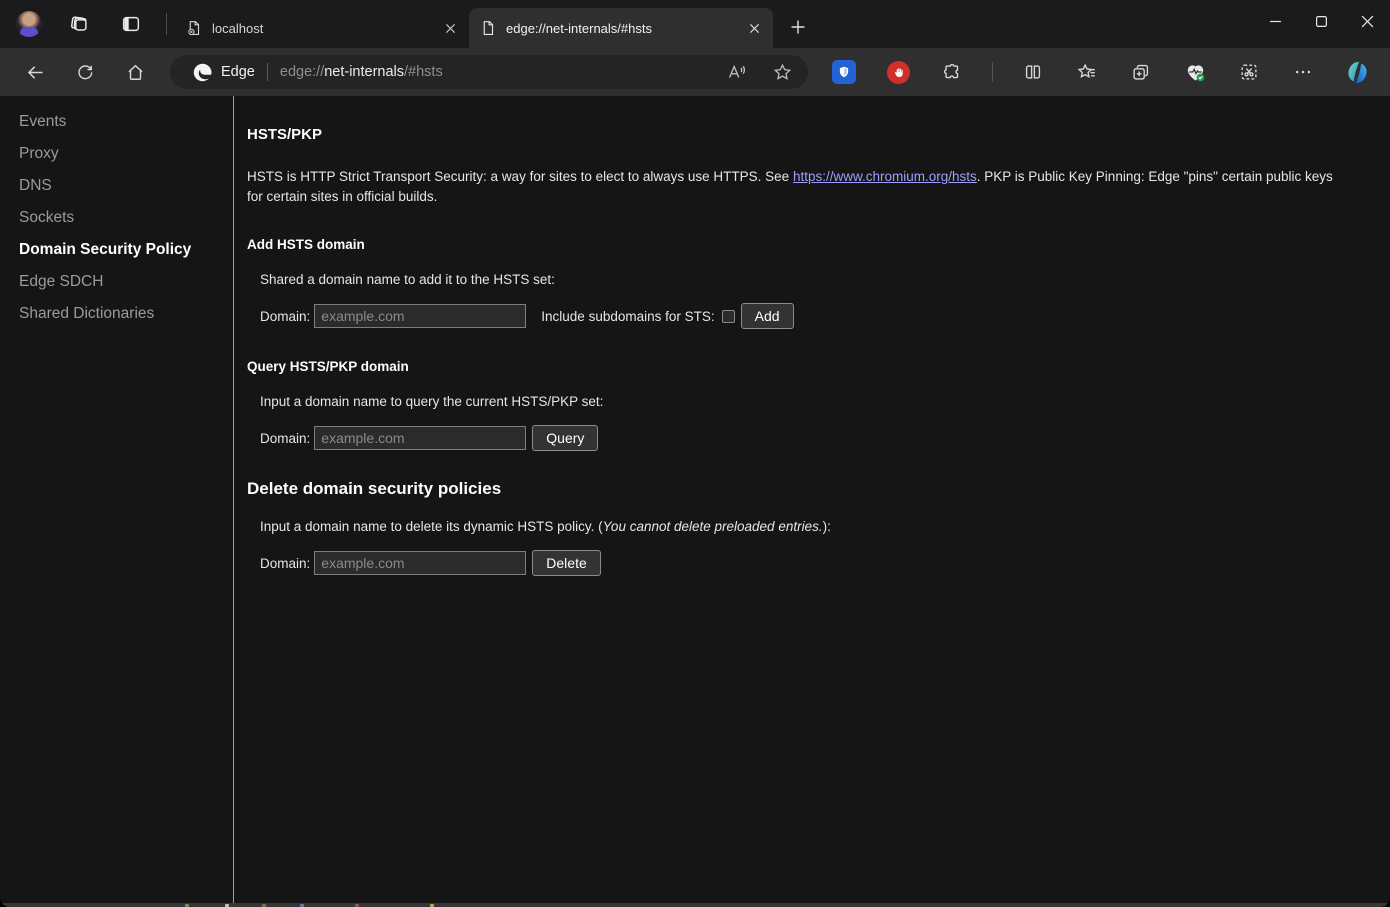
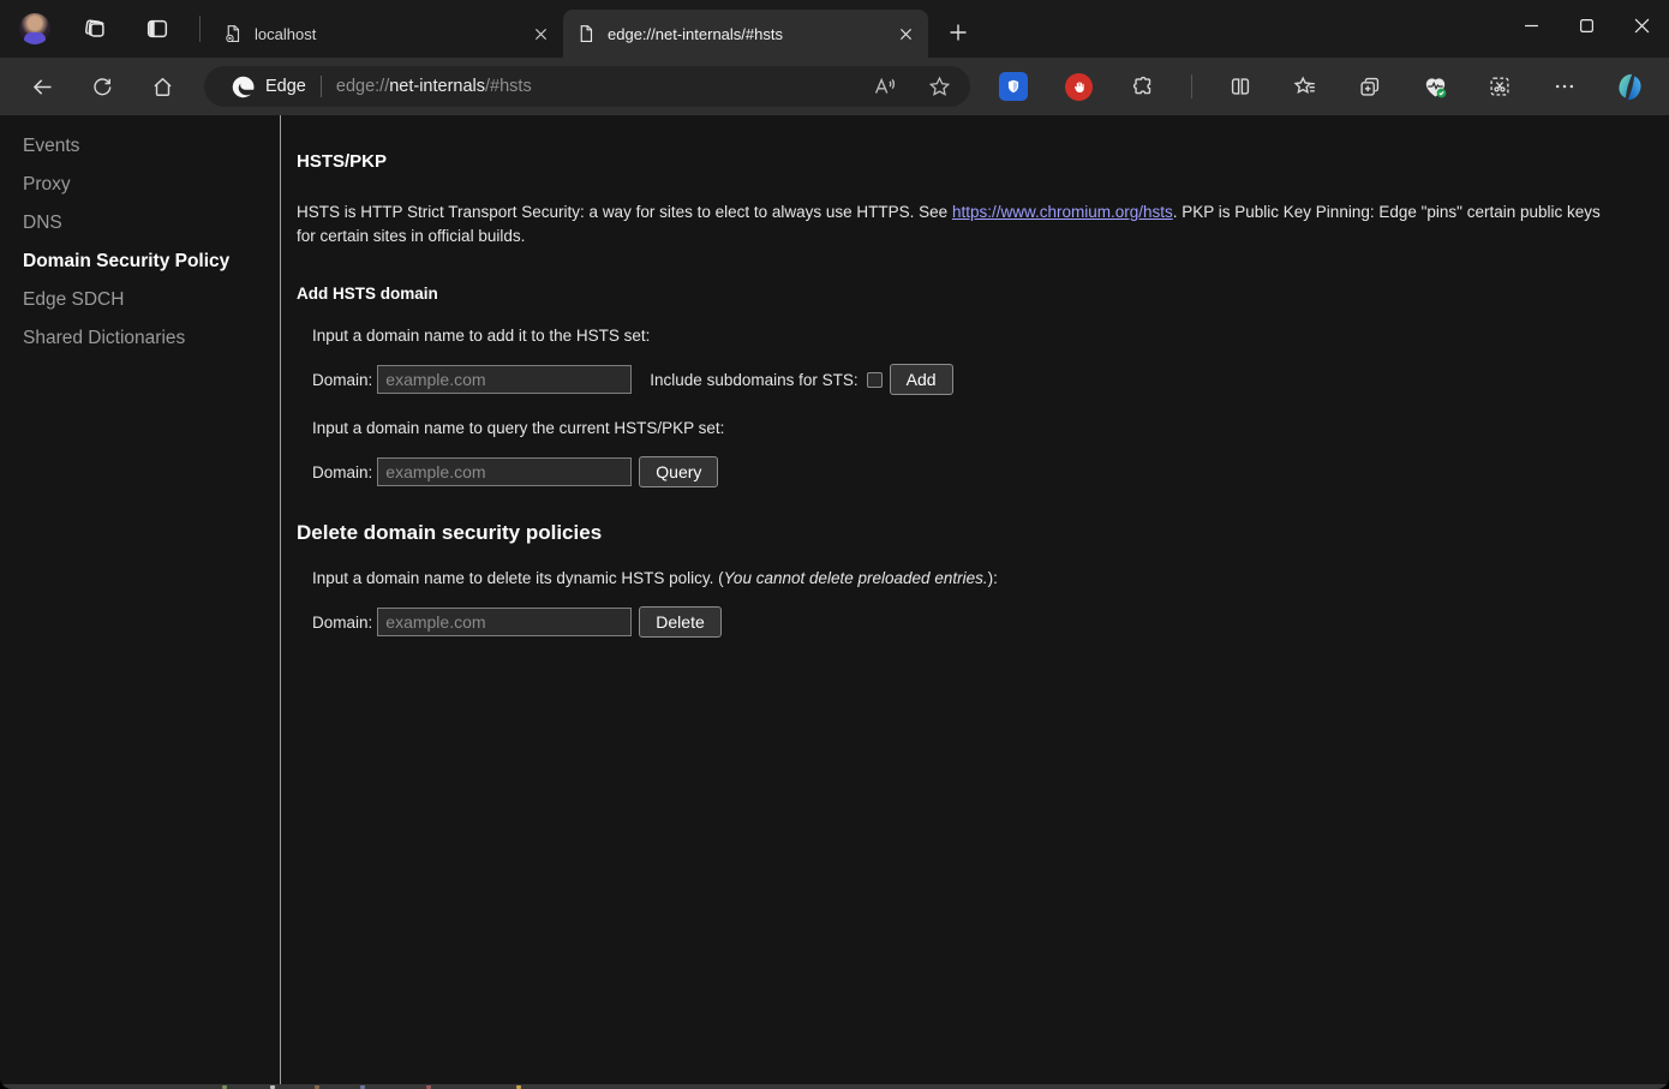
  localhost
  edge://net-internals/#hsts
  Edge
  edge://net-internals/#hsts
  Events
  Proxy
  DNS
- Sockets
  Domain Security Policy
  Edge SDCH
  Shared Dictionaries
  HSTS/PKP
  HSTS is HTTP Strict Transport Security: a way for sites to elect to always use HTTPS. See https://www.chromium.org/hsts. PKP is Public Key Pinning: Edge "pins" certain public keys for certain sites in official builds.
  Add HSTS domain
- Shared a domain name to add it to the HSTS set:
+ Input a domain name to add it to the HSTS set:
  Domain:
  example.com
  Include subdomains for STS:
  Add
- Query HSTS/PKP domain
  Input a domain name to query the current HSTS/PKP set:
  Domain:
  example.com
  Query
  Delete domain security policies
  Input a domain name to delete its dynamic HSTS policy. (You cannot delete preloaded entries.):
  Domain:
  example.com
  Delete
